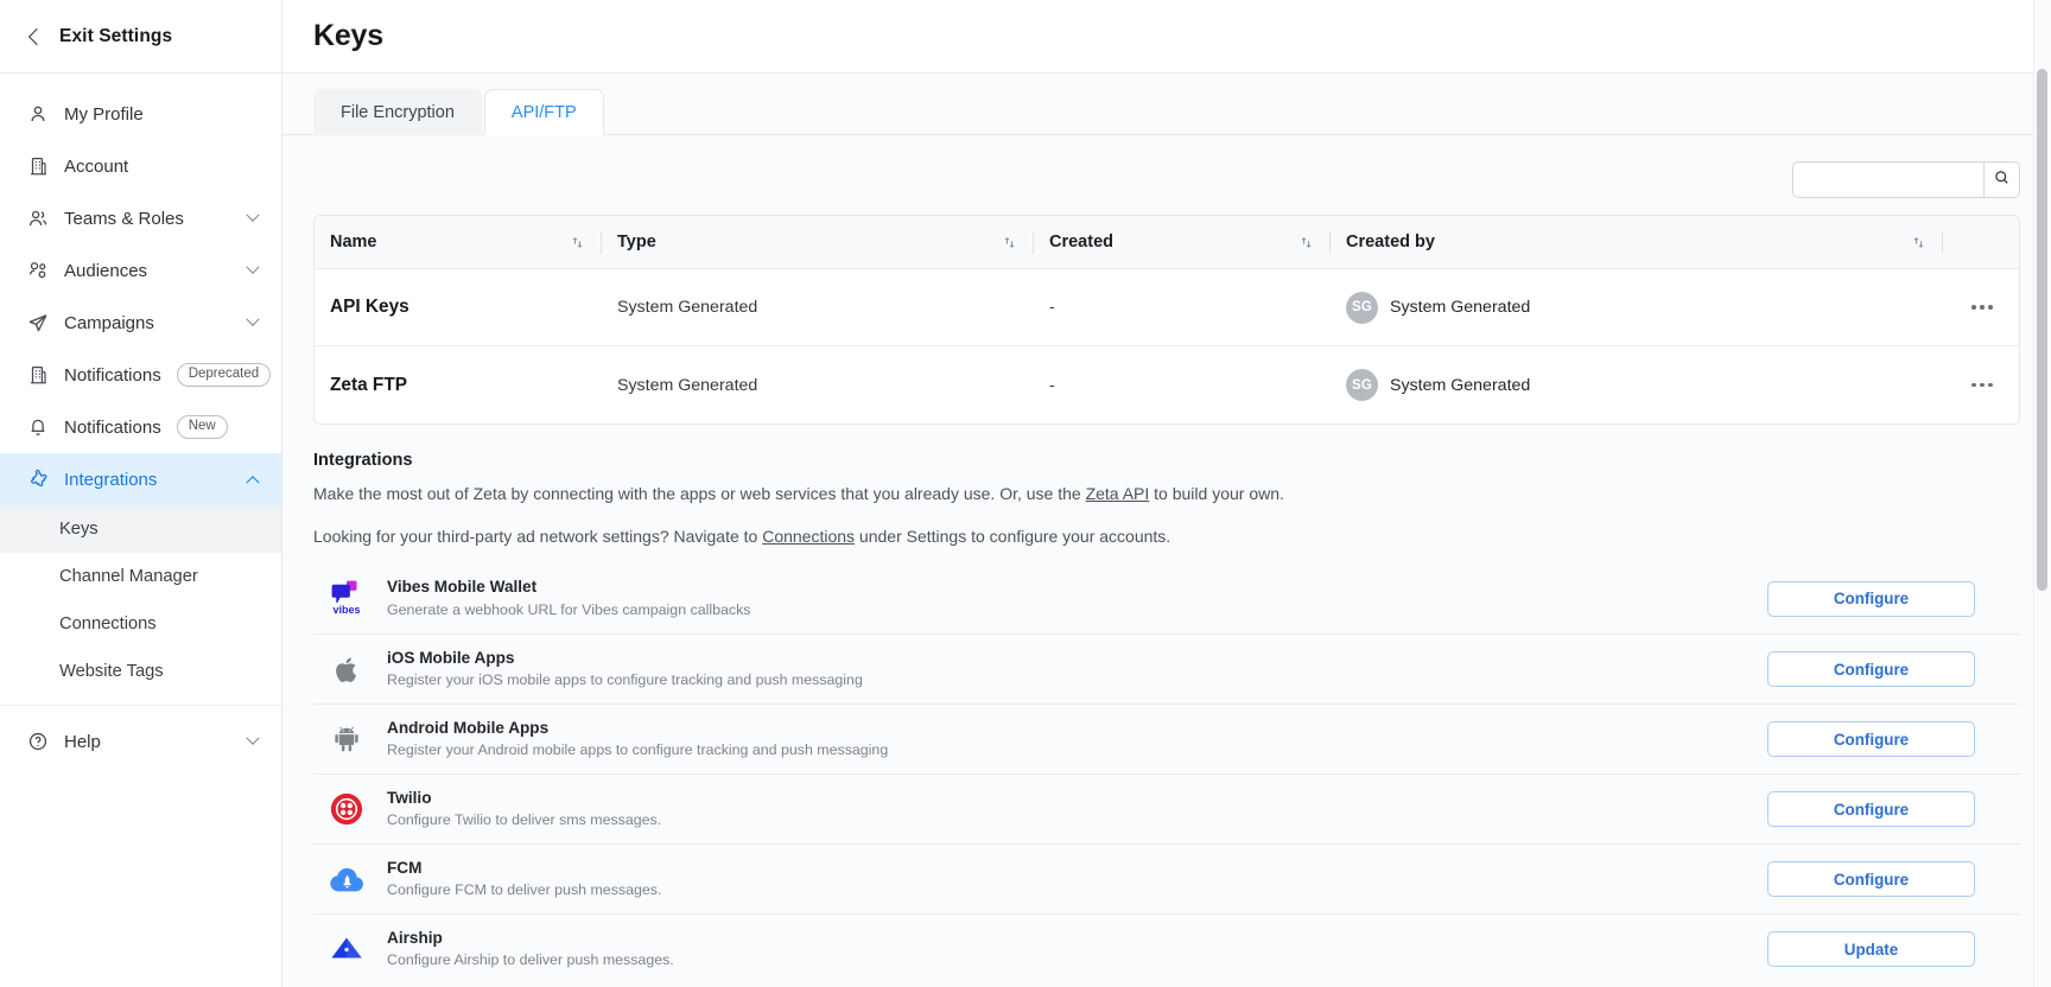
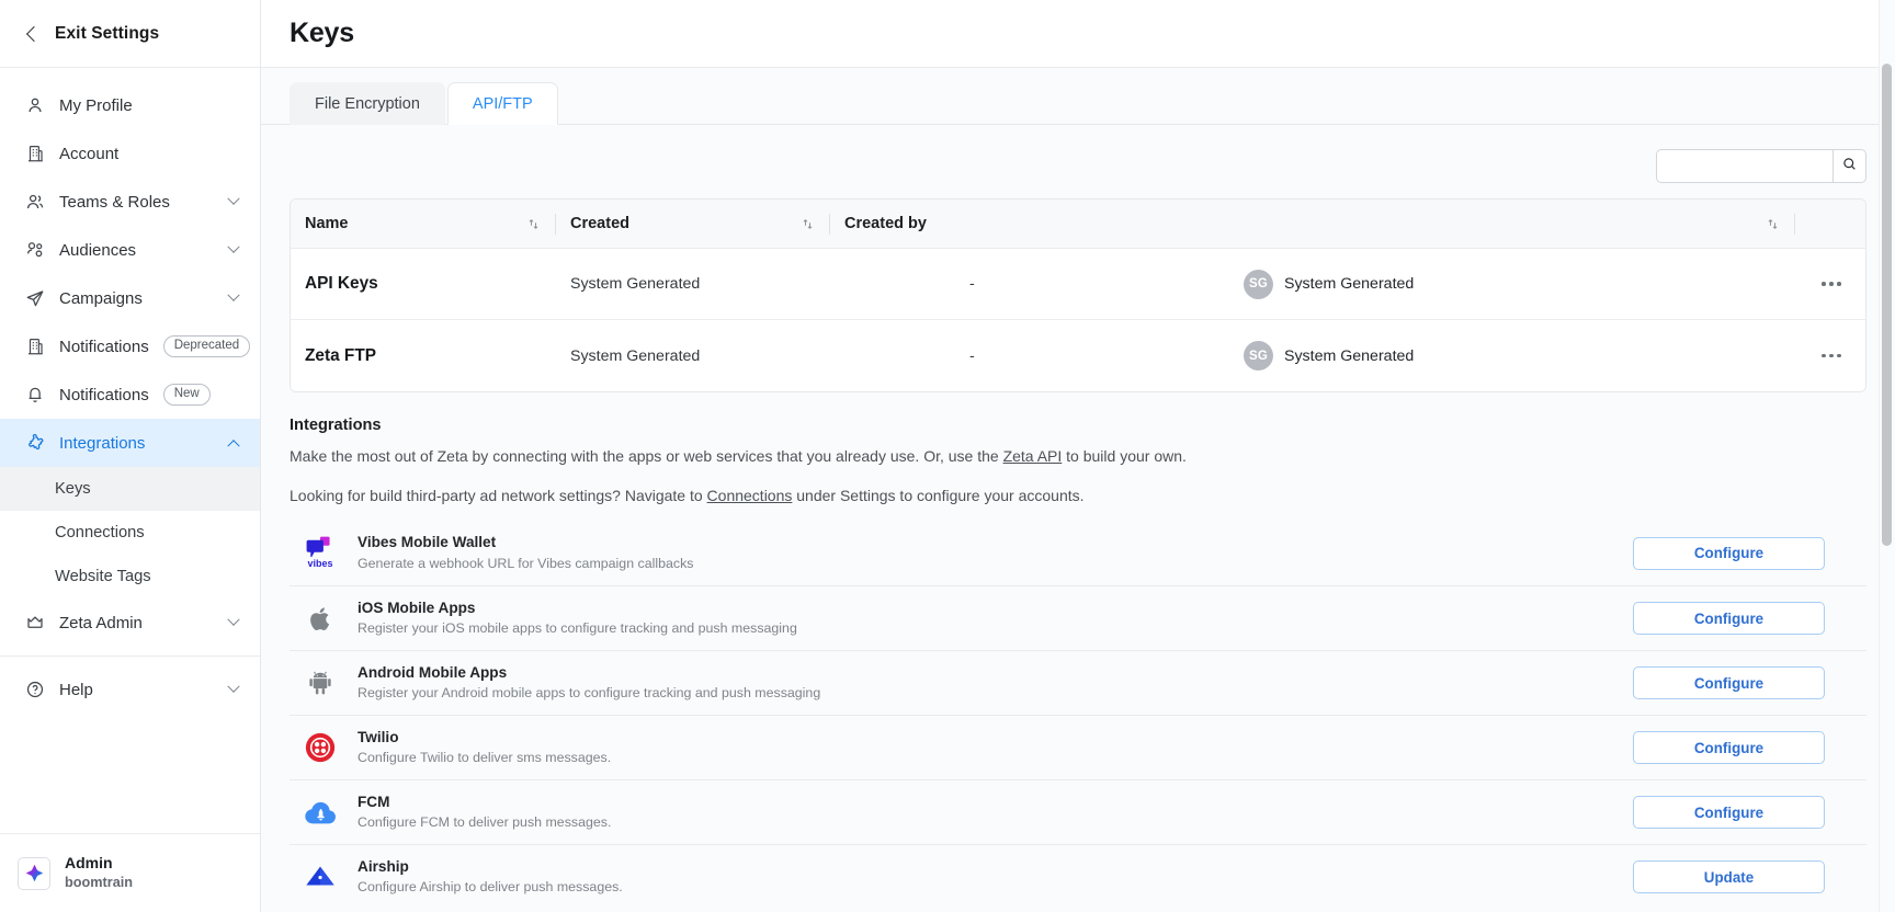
  Exit Settings
  My Profile
  Account
  Teams & Roles
  Audiences
  Campaigns
  Notifications
  Deprecated
  Notifications
  New
  Integrations
  Keys
- Channel Manager
  Connections
  Website Tags
+ Zeta Admin
  Help
+ Admin
+ boomtrain
  Keys
  File Encryption
  API/FTP
  Name
- Type
  Created
  Created by
  API Keys
  System Generated
  -
  SG
  System Generated
  Zeta FTP
  System Generated
  -
  SG
  System Generated
  Integrations
  Make the most out of Zeta by connecting with the apps or web services that you already use. Or, use the Zeta API to build your own.
- Looking for your third-party ad network settings? Navigate to Connections under Settings to configure your accounts.
+ Looking for build third-party ad network settings? Navigate to Connections under Settings to configure your accounts.
  vibes
  Vibes Mobile Wallet
  Generate a webhook URL for Vibes campaign callbacks
  Configure
  iOS Mobile Apps
  Register your iOS mobile apps to configure tracking and push messaging
  Configure
  Android Mobile Apps
  Register your Android mobile apps to configure tracking and push messaging
  Configure
  Twilio
  Configure Twilio to deliver sms messages.
  Configure
  FCM
  Configure FCM to deliver push messages.
  Configure
  Airship
  Configure Airship to deliver push messages.
  Update
